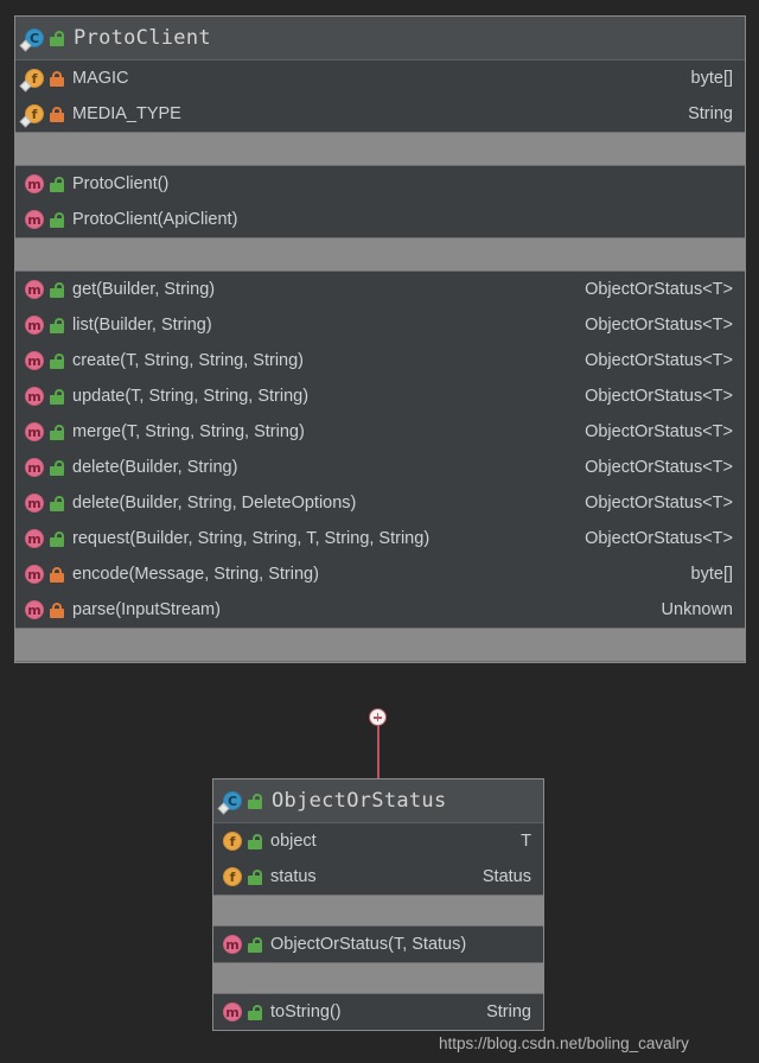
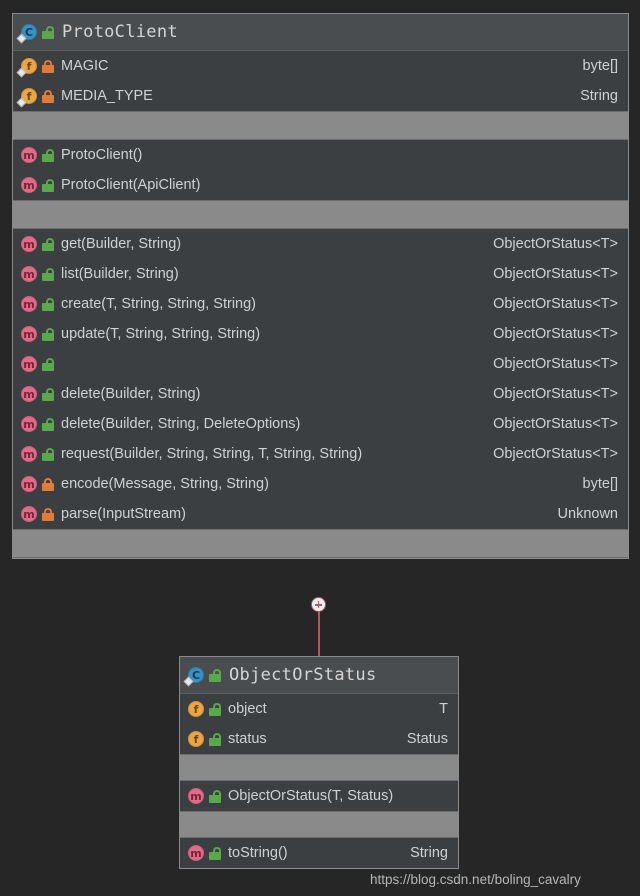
  C
  ProtoClient
  f
  MAGIC
  byte[]
  f
  MEDIA_TYPE
  String
  m
  ProtoClient()
  m
  ProtoClient(ApiClient)
  m
  get(Builder, String)
  ObjectOrStatus<T>
  m
  list(Builder, String)
  ObjectOrStatus<T>
  m
  create(T, String, String, String)
  ObjectOrStatus<T>
  m
  update(T, String, String, String)
  ObjectOrStatus<T>
  m
- merge(T, String, String, String)
  ObjectOrStatus<T>
  m
  delete(Builder, String)
  ObjectOrStatus<T>
  m
  delete(Builder, String, DeleteOptions)
  ObjectOrStatus<T>
  m
  request(Builder, String, String, T, String, String)
  ObjectOrStatus<T>
  m
  encode(Message, String, String)
  byte[]
  m
  parse(InputStream)
  Unknown
  C
  ObjectOrStatus
  f
  object
  T
  f
  status
  Status
  m
  ObjectOrStatus(T, Status)
  m
  toString()
  String
  https://blog.csdn.net/boling_cavalry
